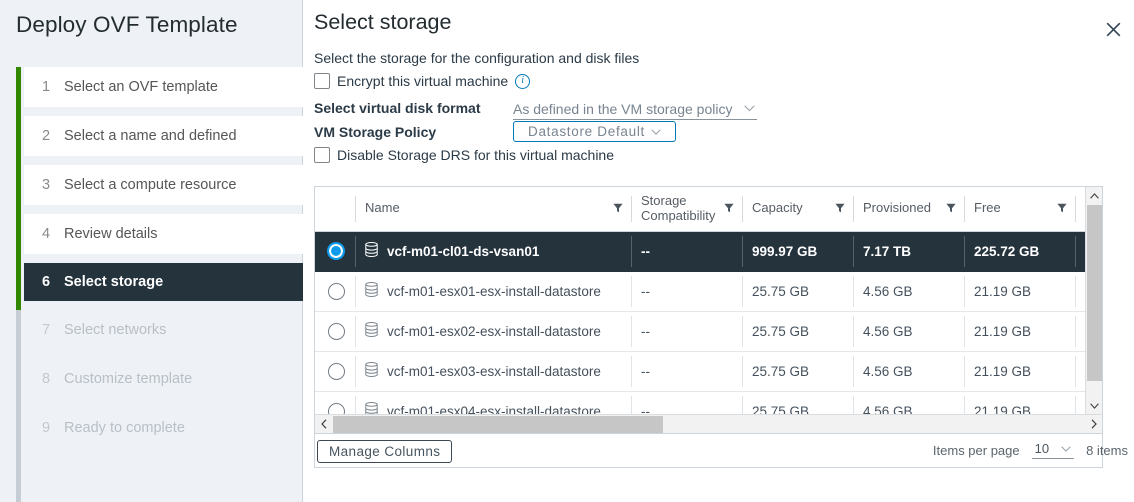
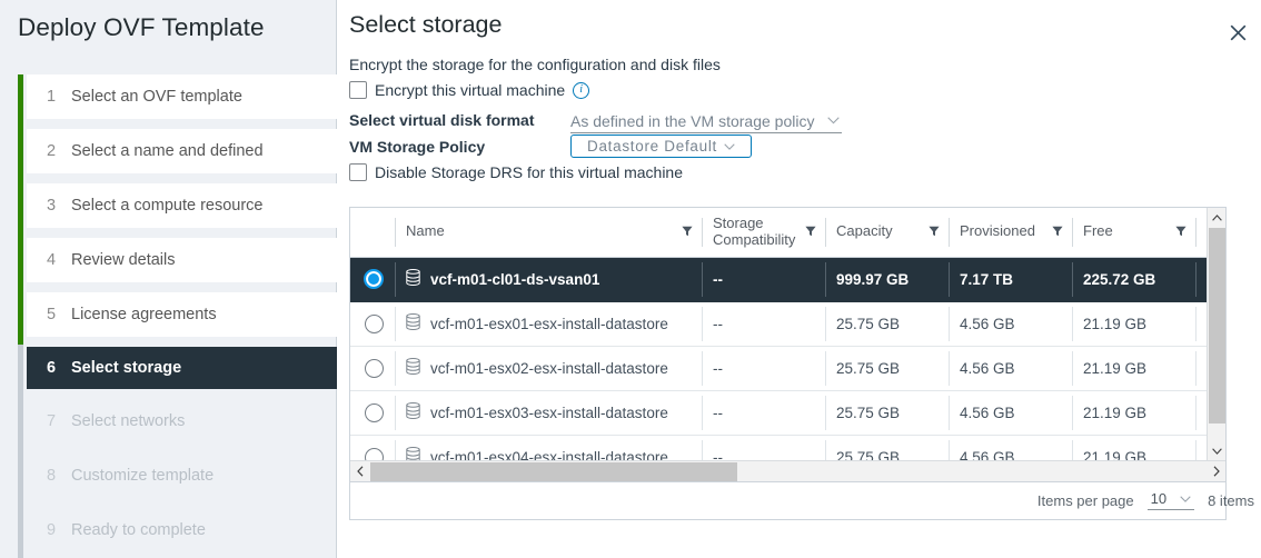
  Deploy OVF Template
  1
  Select an OVF template
  2
  Select a name and defined
  3
  Select a compute resource
  4
  Review details
+ 5
+ License agreements
  6
  Select storage
  7
  Select networks
  8
  Customize template
  9
  Ready to complete
  Select storage
- Select the storage for the configuration and disk files
+ Encrypt the storage for the configuration and disk files
  Encrypt this virtual machine
  i
  Select virtual disk format
  As defined in the VM storage policy
  VM Storage Policy
  Datastore Default
  Disable Storage DRS for this virtual machine
  	Name	Storage Compatibility	Capacity	Provisioned	Free
  	vcf-m01-cl01-ds-vsan01	--	999.97 GB	7.17 TB	225.72 GB
  	vcf-m01-esx01-esx-install-datastore	--	25.75 GB	4.56 GB	21.19 GB
  	vcf-m01-esx02-esx-install-datastore	--	25.75 GB	4.56 GB	21.19 GB
  	vcf-m01-esx03-esx-install-datastore	--	25.75 GB	4.56 GB	21.19 GB
  	vcf-m01-esx04-esx-install-datastore	--	25.75 GB	4.56 GB	21.19 GB
- Manage Columns
  Items per page
  10
  8 items
